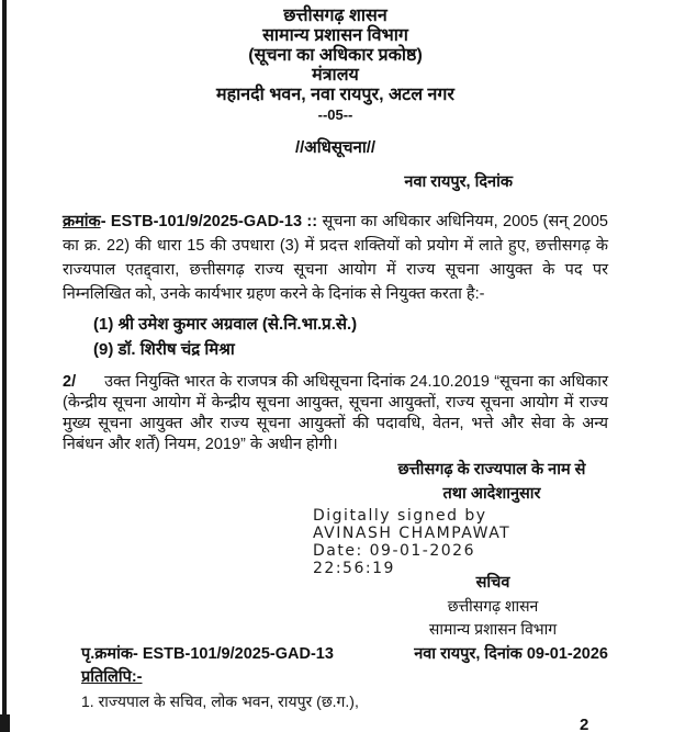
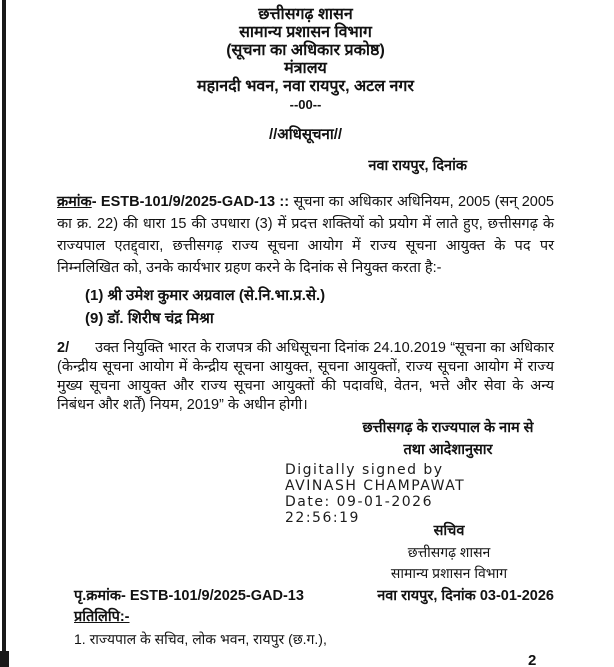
  छत्तीसगढ़ शासन
  सामान्य प्रशासन विभाग
  (सूचना का अधिकार प्रकोष्ठ)
  मंत्रालय
  महानदी भवन, नवा रायपुर, अटल नगर
- --05--
+ --00--
  //अधिसूचना//
  नवा रायपुर, दिनांक
  क्रमांक- ESTB-101/9/2025-GAD-13 :: सूचना का अधिकार अधिनियम, 2005 (सन् 2005 का क्र. 22) की धारा 15 की उपधारा (3) में प्रदत्त शक्तियों को प्रयोग में लाते हुए, छत्तीसगढ़ के राज्यपाल एतद्द्वारा, छत्तीसगढ़ राज्य सूचना आयोग में राज्य सूचना आयुक्त के पद पर निम्नलिखित को, उनके कार्यभार ग्रहण करने के दिनांक से नियुक्त करता है:-
  (1) श्री उमेश कुमार अग्रवाल (से.नि.भा.प्र.से.)
  (9) डॉ. शिरीष चंद्र मिश्रा
  2/ उक्त नियुक्ति भारत के राजपत्र की अधिसूचना दिनांक 24.10.2019 “सूचना का अधिकार (केन्द्रीय सूचना आयोग में केन्द्रीय सूचना आयुक्त, सूचना आयुक्तों, राज्य सूचना आयोग में राज्य मुख्य सूचना आयुक्त और राज्य सूचना आयुक्तों की पदावधि, वेतन, भत्ते और सेवा के अन्य निबंधन और शर्तें) नियम, 2019” के अधीन होगी।
  छत्तीसगढ़ के राज्यपाल के नाम से
  तथा आदेशानुसार
  Digitally signed by
  AVINASH CHAMPAWAT
  Date: 09-01-2026
  22:56:19
  सचिव
  छत्तीसगढ़ शासन
  सामान्य प्रशासन विभाग
  पृ.क्रमांक- ESTB-101/9/2025-GAD-13
- नवा रायपुर, दिनांक 09-01-2026
+ नवा रायपुर, दिनांक 03-01-2026
  प्रतिलिपि:-
  1. राज्यपाल के सचिव, लोक भवन, रायपुर (छ.ग.),
  2
